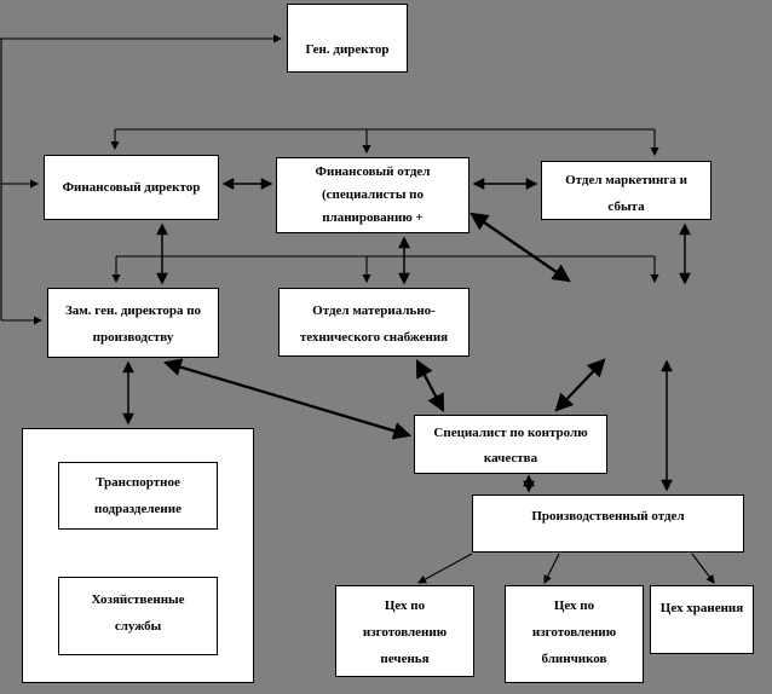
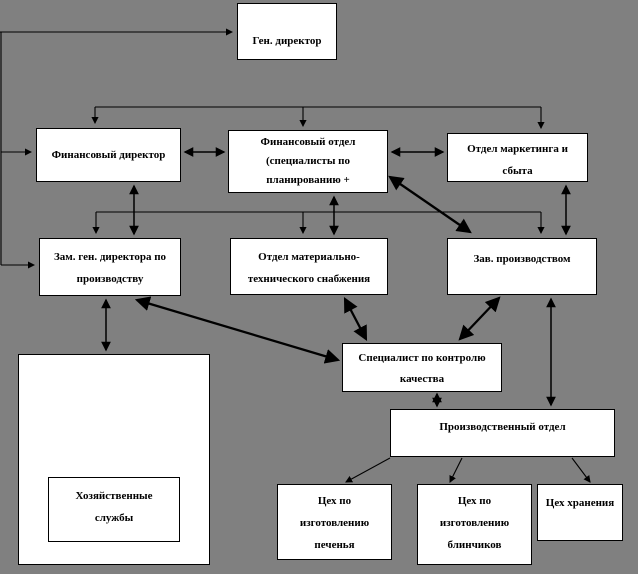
  Ген. директор
  Финансовый директор
  Финансовый отдел
  (специалисты по
  планированию +
  Отдел маркетинга и
  сбыта
  Зам. ген. директора по
  производству
  Отдел материально-
  технического снабжения
+ Зав. производством
  Специалист по контролю
  качества
  Производственный отдел
  Цех по
  изготовлению
  печенья
  Цех по
  изготовлению
  блинчиков
  Цех хранения
- Транспортное
- подразделение
  Хозяйственные
  службы
